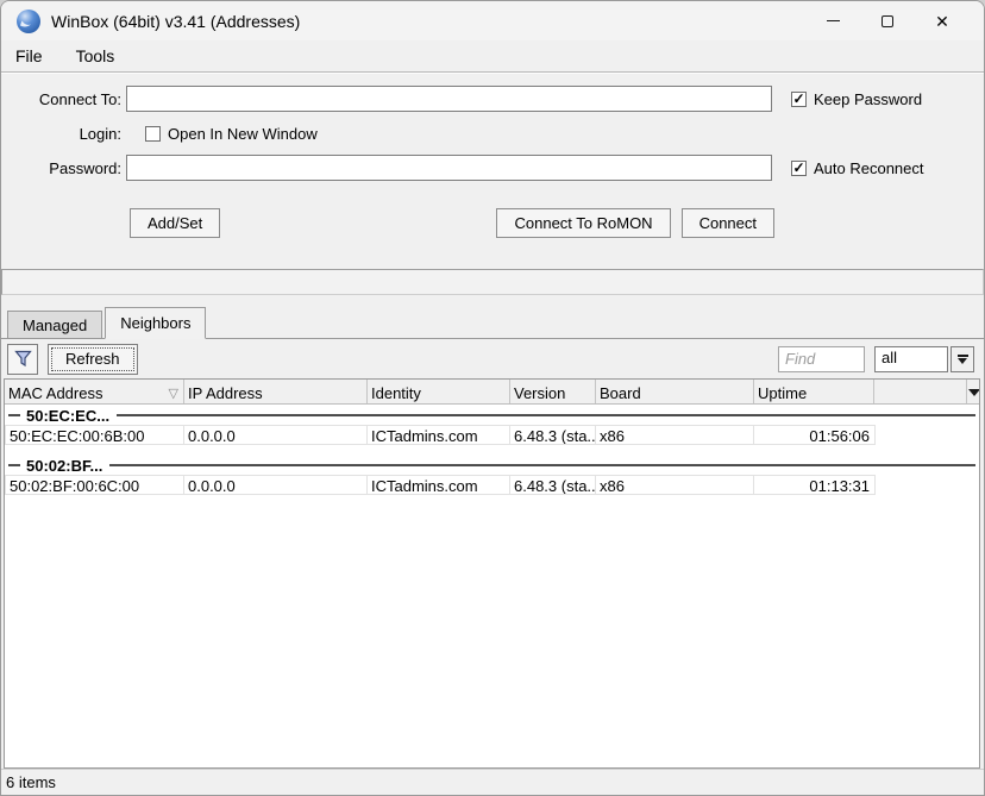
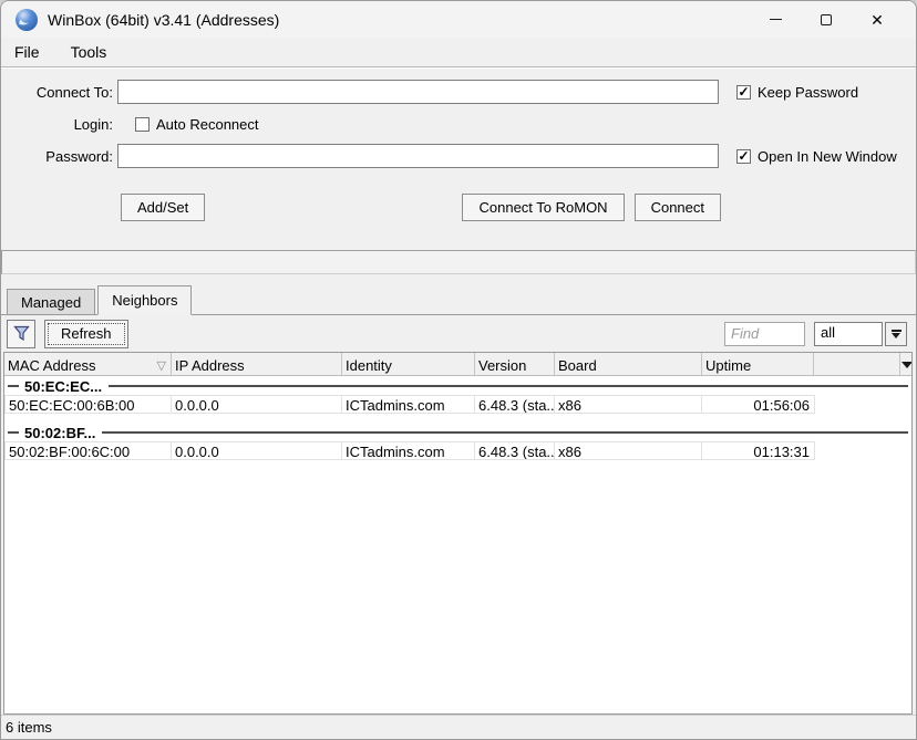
  WinBox (64bit) v3.41 (Addresses)
  ✕
  File
  Tools
  Connect To:
  Keep Password
  Login:
- Open In New Window
+ Auto Reconnect
  Password:
- Auto Reconnect
+ Open In New Window
  Add/Set
  Connect To RoMON
  Connect
  Managed
  Neighbors
  Refresh
  Find
  all
  MAC Address
  ▽
  IP Address
  Identity
  Version
  Board
  Uptime
  50:EC:EC...
  50:EC:EC:00:6B:00
  0.0.0.0
  ICTadmins.com
  6.48.3 (sta..
  x86
  01:56:06
  50:02:BF...
  50:02:BF:00:6C:00
  0.0.0.0
  ICTadmins.com
  6.48.3 (sta..
  x86
  01:13:31
  6 items
